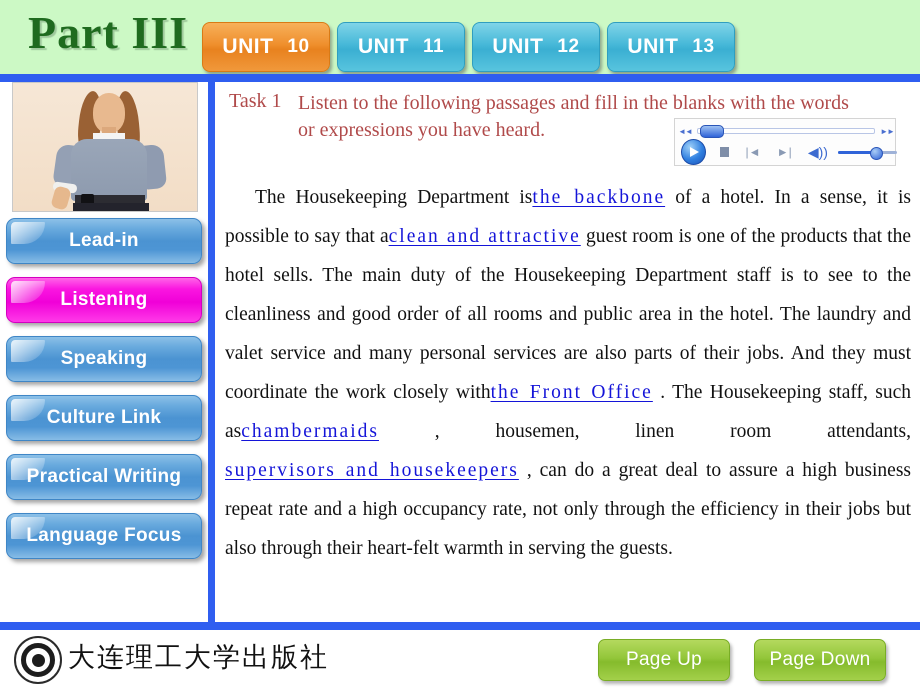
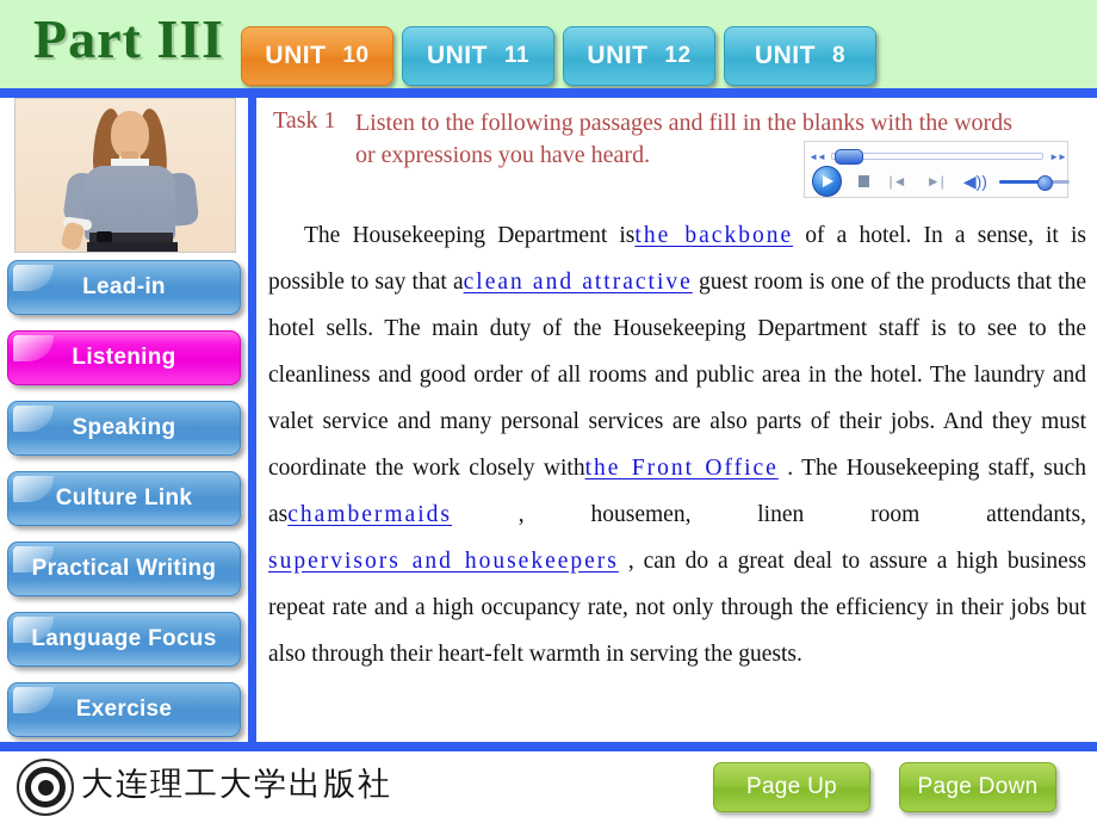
  Part III
  UNIT
  10
  UNIT
  11
  UNIT
  12
  UNIT
- 13
+ 8
  Lead-in
  Listening
  Speaking
  Culture Link
  Practical Writing
  Language Focus
+ Exercise
  Task 1 Listen to the following passages and fill in the blanks with the words or expressions you have heard.
  ◄◄
  ►►
  |◄
  ►|
  ◀))
  The Housekeeping Department isthe backbone of a hotel. In a sense, it is possible to say that aclean and attractive guest room is one of the products that the hotel sells. The main duty of the Housekeeping Department staff is to see to the cleanliness and good order of all rooms and public area in the hotel. The laundry and valet service and many personal services are also parts of their jobs. And they must coordinate the work closely withthe Front Office . The Housekeeping staff, such aschambermaids , housemen, linen room attendants, supervisors and housekeepers , can do a great deal to assure a high business repeat rate and a high occupancy rate, not only through the efficiency in their jobs but also through their heart-felt warmth in serving the guests.
  大连理工大学出版社
  Page Up
  Page Down
